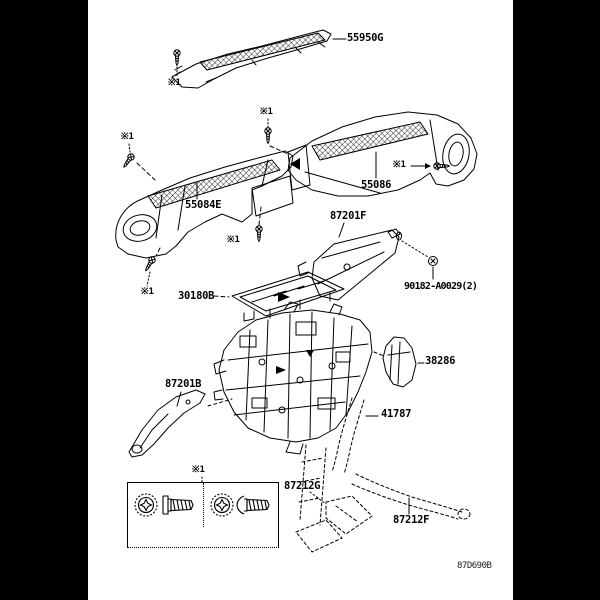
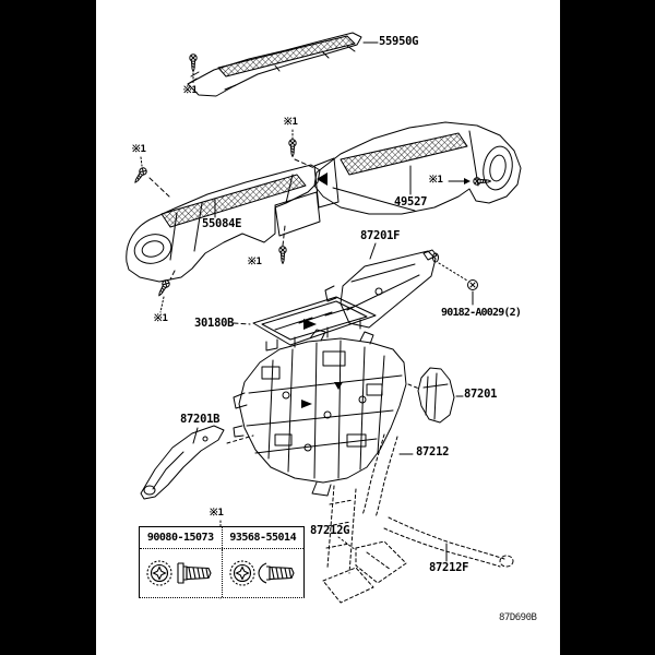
  55950G
  55084E
- 55086
+ 49527
  87201F
  90182-A0029(2)
  30180B
- 38286
+ 87201
  87201B
- 41787
+ 87212
  87212G
  87212F
  ※1
  ※1
  ※1
  ※1
  ※1
  ※1
  ※1
  87D690B
+ 90080-15073
+ 93568-55014
